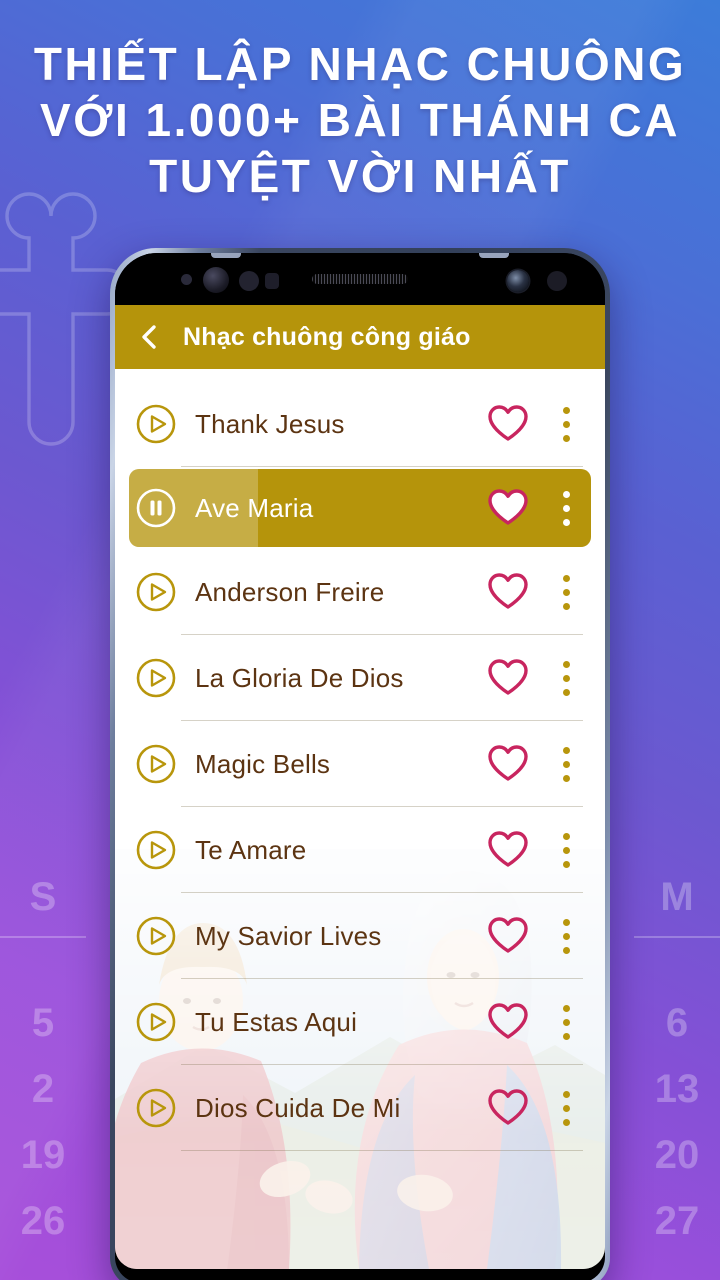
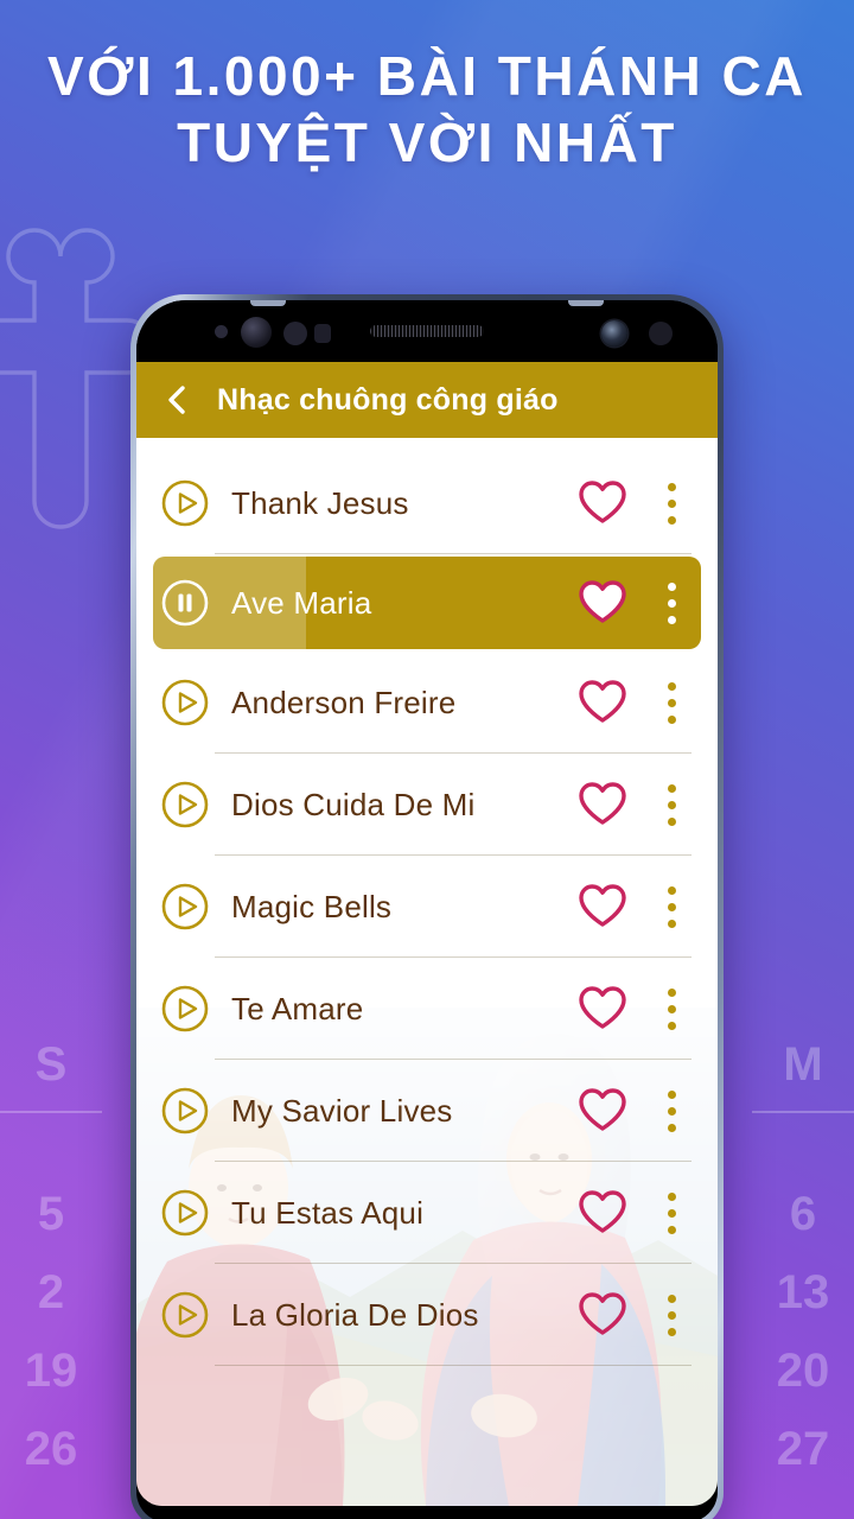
  S
  5
  2
  19
  26
  M
  6
  13
  20
  27
- THIẾT LẬP NHẠC CHUÔNG
  VỚI 1.000+ BÀI THÁNH CA
  TUYỆT VỜI NHẤT
  Nhạc chuông công giáo
  Thank Jesus
  Ave Maria
  Anderson Freire
- La Gloria De Dios
+ Dios Cuida De Mi
  Magic Bells
  Te Amare
  My Savior Lives
  Tu Estas Aqui
- Dios Cuida De Mi
+ La Gloria De Dios
